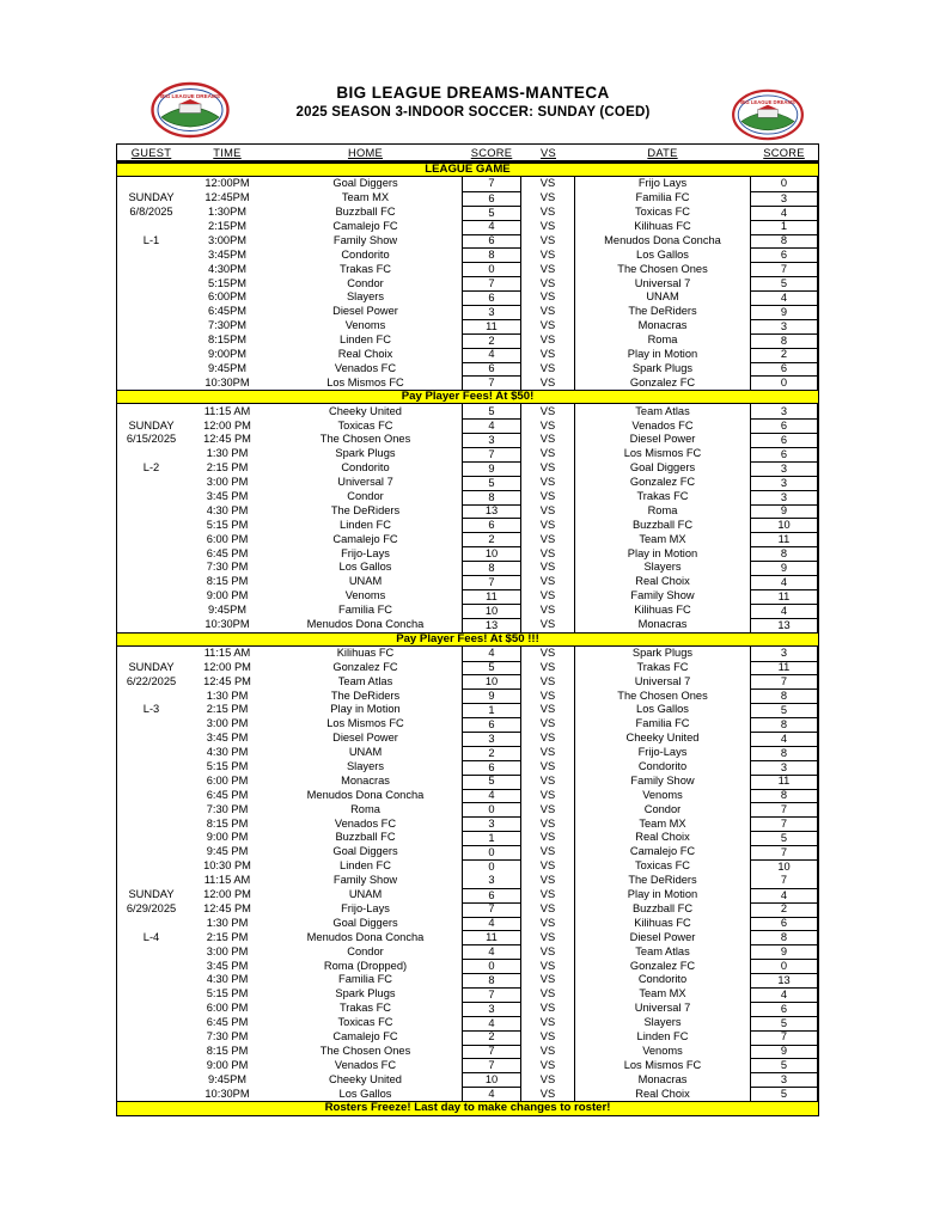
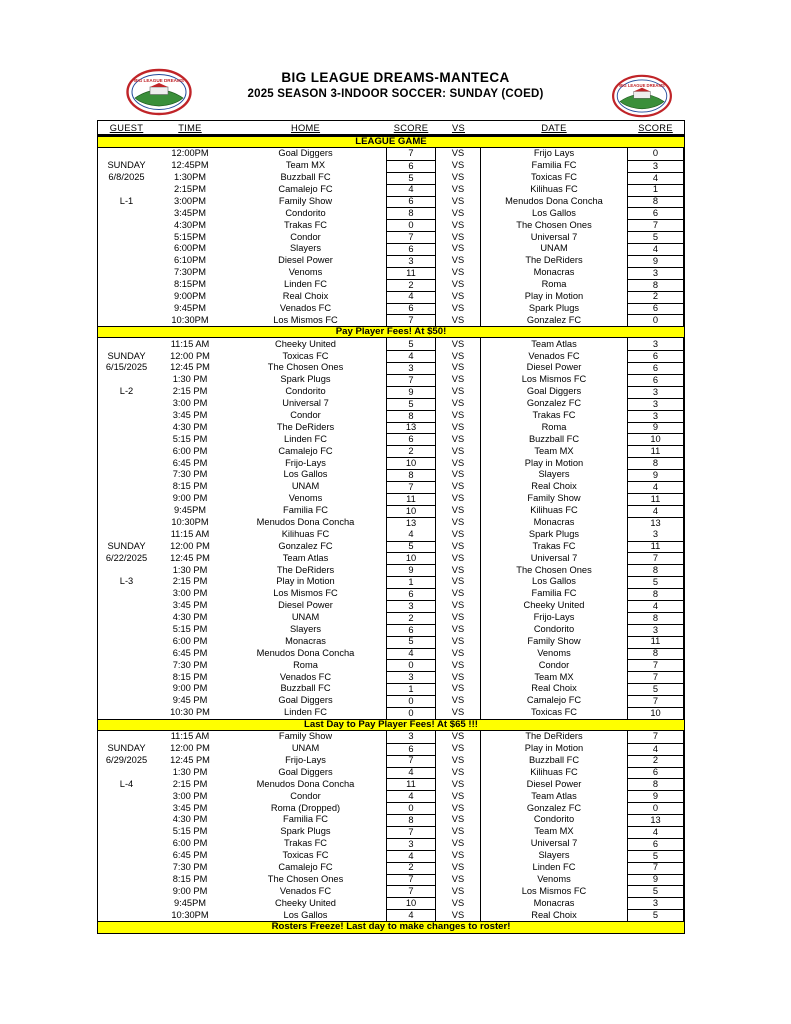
  BIG LEAGUE DREAMS-MANTECA
  2025 SEASON 3-INDOOR SOCCER: SUNDAY (COED)
  GUEST
  TIME
  HOME
  SCORE
  VS
  DATE
  SCORE
  LEAGUE GAME
  12:00PM
  Goal Diggers
  7
  VS
  Frijo Lays
  0
  SUNDAY
  12:45PM
  Team MX
  6
  VS
  Familia FC
  3
  6/8/2025
  1:30PM
  Buzzball FC
  5
  VS
  Toxicas FC
  4
  2:15PM
  Camalejo FC
  4
  VS
  Kilihuas FC
  1
  L-1
  3:00PM
  Family Show
  6
  VS
  Menudos Dona Concha
  8
  3:45PM
  Condorito
  8
  VS
  Los Gallos
  6
  4:30PM
  Trakas FC
  0
  VS
  The Chosen Ones
  7
  5:15PM
  Condor
  7
  VS
  Universal 7
  5
  6:00PM
  Slayers
  6
  VS
  UNAM
  4
- 6:45PM
+ 6:10PM
  Diesel Power
  3
  VS
  The DeRiders
  9
  7:30PM
  Venoms
  11
  VS
  Monacras
  3
  8:15PM
  Linden FC
  2
  VS
  Roma
  8
  9:00PM
  Real Choix
  4
  VS
  Play in Motion
  2
  9:45PM
  Venados FC
  6
  VS
  Spark Plugs
  6
  10:30PM
  Los Mismos FC
  7
  VS
  Gonzalez FC
  0
  Pay Player Fees! At $50!
  11:15 AM
  Cheeky United
  5
  VS
  Team Atlas
  3
  SUNDAY
  12:00 PM
  Toxicas FC
  4
  VS
  Venados FC
  6
  6/15/2025
  12:45 PM
  The Chosen Ones
  3
  VS
  Diesel Power
  6
  1:30 PM
  Spark Plugs
  7
  VS
  Los Mismos FC
  6
  L-2
  2:15 PM
  Condorito
  9
  VS
  Goal Diggers
  3
  3:00 PM
  Universal 7
  5
  VS
  Gonzalez FC
  3
  3:45 PM
  Condor
  8
  VS
  Trakas FC
  3
  4:30 PM
  The DeRiders
  13
  VS
  Roma
  9
  5:15 PM
  Linden FC
  6
  VS
  Buzzball FC
  10
  6:00 PM
  Camalejo FC
  2
  VS
  Team MX
  11
  6:45 PM
  Frijo-Lays
  10
  VS
  Play in Motion
  8
  7:30 PM
  Los Gallos
  8
  VS
  Slayers
  9
  8:15 PM
  UNAM
  7
  VS
  Real Choix
  4
  9:00 PM
  Venoms
  11
  VS
  Family Show
  11
  9:45PM
  Familia FC
  10
  VS
  Kilihuas FC
  4
  10:30PM
  Menudos Dona Concha
  13
  VS
  Monacras
  13
- Pay Player Fees! At $50 !!!
  11:15 AM
  Kilihuas FC
  4
  VS
  Spark Plugs
  3
  SUNDAY
  12:00 PM
  Gonzalez FC
  5
  VS
  Trakas FC
  11
  6/22/2025
  12:45 PM
  Team Atlas
  10
  VS
  Universal 7
  7
  1:30 PM
  The DeRiders
  9
  VS
  The Chosen Ones
  8
  L-3
  2:15 PM
  Play in Motion
  1
  VS
  Los Gallos
  5
  3:00 PM
  Los Mismos FC
  6
  VS
  Familia FC
  8
  3:45 PM
  Diesel Power
  3
  VS
  Cheeky United
  4
  4:30 PM
  UNAM
  2
  VS
  Frijo-Lays
  8
  5:15 PM
  Slayers
  6
  VS
  Condorito
  3
  6:00 PM
  Monacras
  5
  VS
  Family Show
  11
  6:45 PM
  Menudos Dona Concha
  4
  VS
  Venoms
  8
  7:30 PM
  Roma
  0
  VS
  Condor
  7
  8:15 PM
  Venados FC
  3
  VS
  Team MX
  7
  9:00 PM
  Buzzball FC
  1
  VS
  Real Choix
  5
  9:45 PM
  Goal Diggers
  0
  VS
  Camalejo FC
  7
  10:30 PM
  Linden FC
  0
  VS
  Toxicas FC
  10
+ Last Day to Pay Player Fees! At $65 !!!
  11:15 AM
  Family Show
  3
  VS
  The DeRiders
  7
  SUNDAY
  12:00 PM
  UNAM
  6
  VS
  Play in Motion
  4
  6/29/2025
  12:45 PM
  Frijo-Lays
  7
  VS
  Buzzball FC
  2
  1:30 PM
  Goal Diggers
  4
  VS
  Kilihuas FC
  6
  L-4
  2:15 PM
  Menudos Dona Concha
  11
  VS
  Diesel Power
  8
  3:00 PM
  Condor
  4
  VS
  Team Atlas
  9
  3:45 PM
  Roma (Dropped)
  0
  VS
  Gonzalez FC
  0
  4:30 PM
  Familia FC
  8
  VS
  Condorito
  13
  5:15 PM
  Spark Plugs
  7
  VS
  Team MX
  4
  6:00 PM
  Trakas FC
  3
  VS
  Universal 7
  6
  6:45 PM
  Toxicas FC
  4
  VS
  Slayers
  5
  7:30 PM
  Camalejo FC
  2
  VS
  Linden FC
  7
  8:15 PM
  The Chosen Ones
  7
  VS
  Venoms
  9
  9:00 PM
  Venados FC
  7
  VS
  Los Mismos FC
  5
  9:45PM
  Cheeky United
  10
  VS
  Monacras
  3
  10:30PM
  Los Gallos
  4
  VS
  Real Choix
  5
  Rosters Freeze! Last day to make changes to roster!
